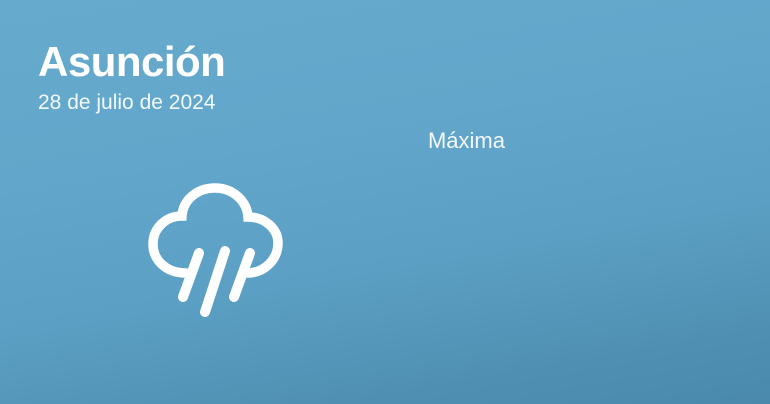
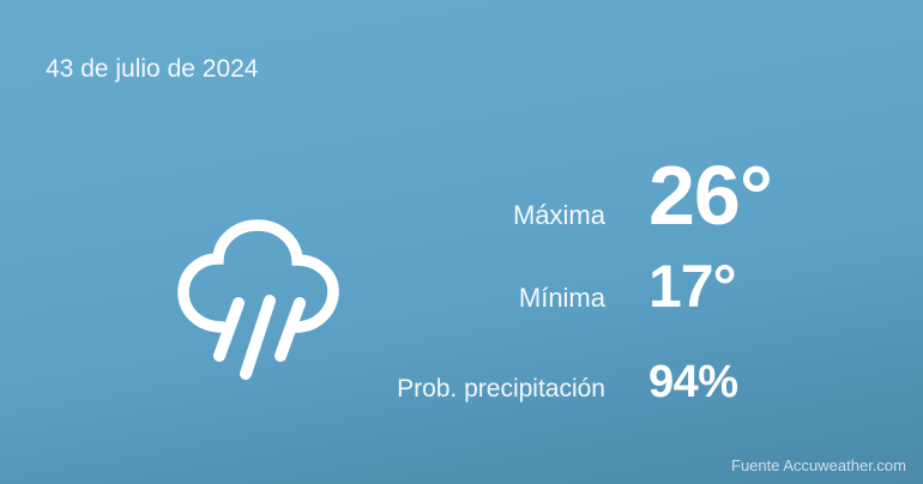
- Asunción
- 28 de julio de 2024
+ 43 de julio de 2024
  Máxima
+ 26°
+ Mínima
+ 17°
+ Prob. precipitación
+ 94%
+ Fuente Accuweather.com
